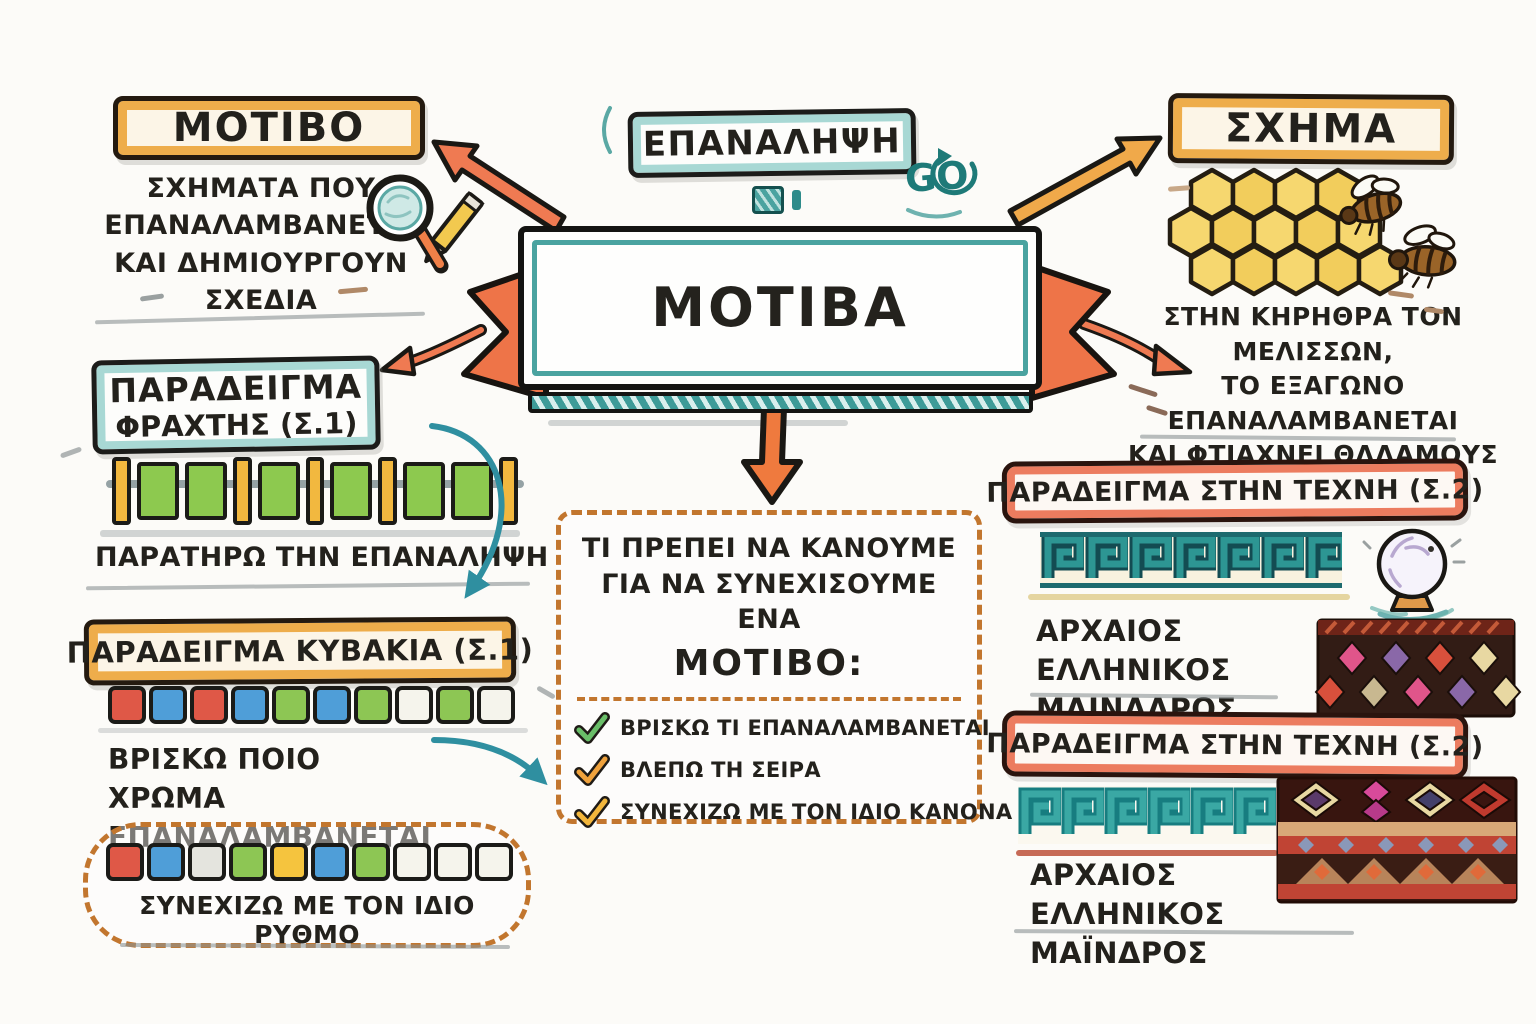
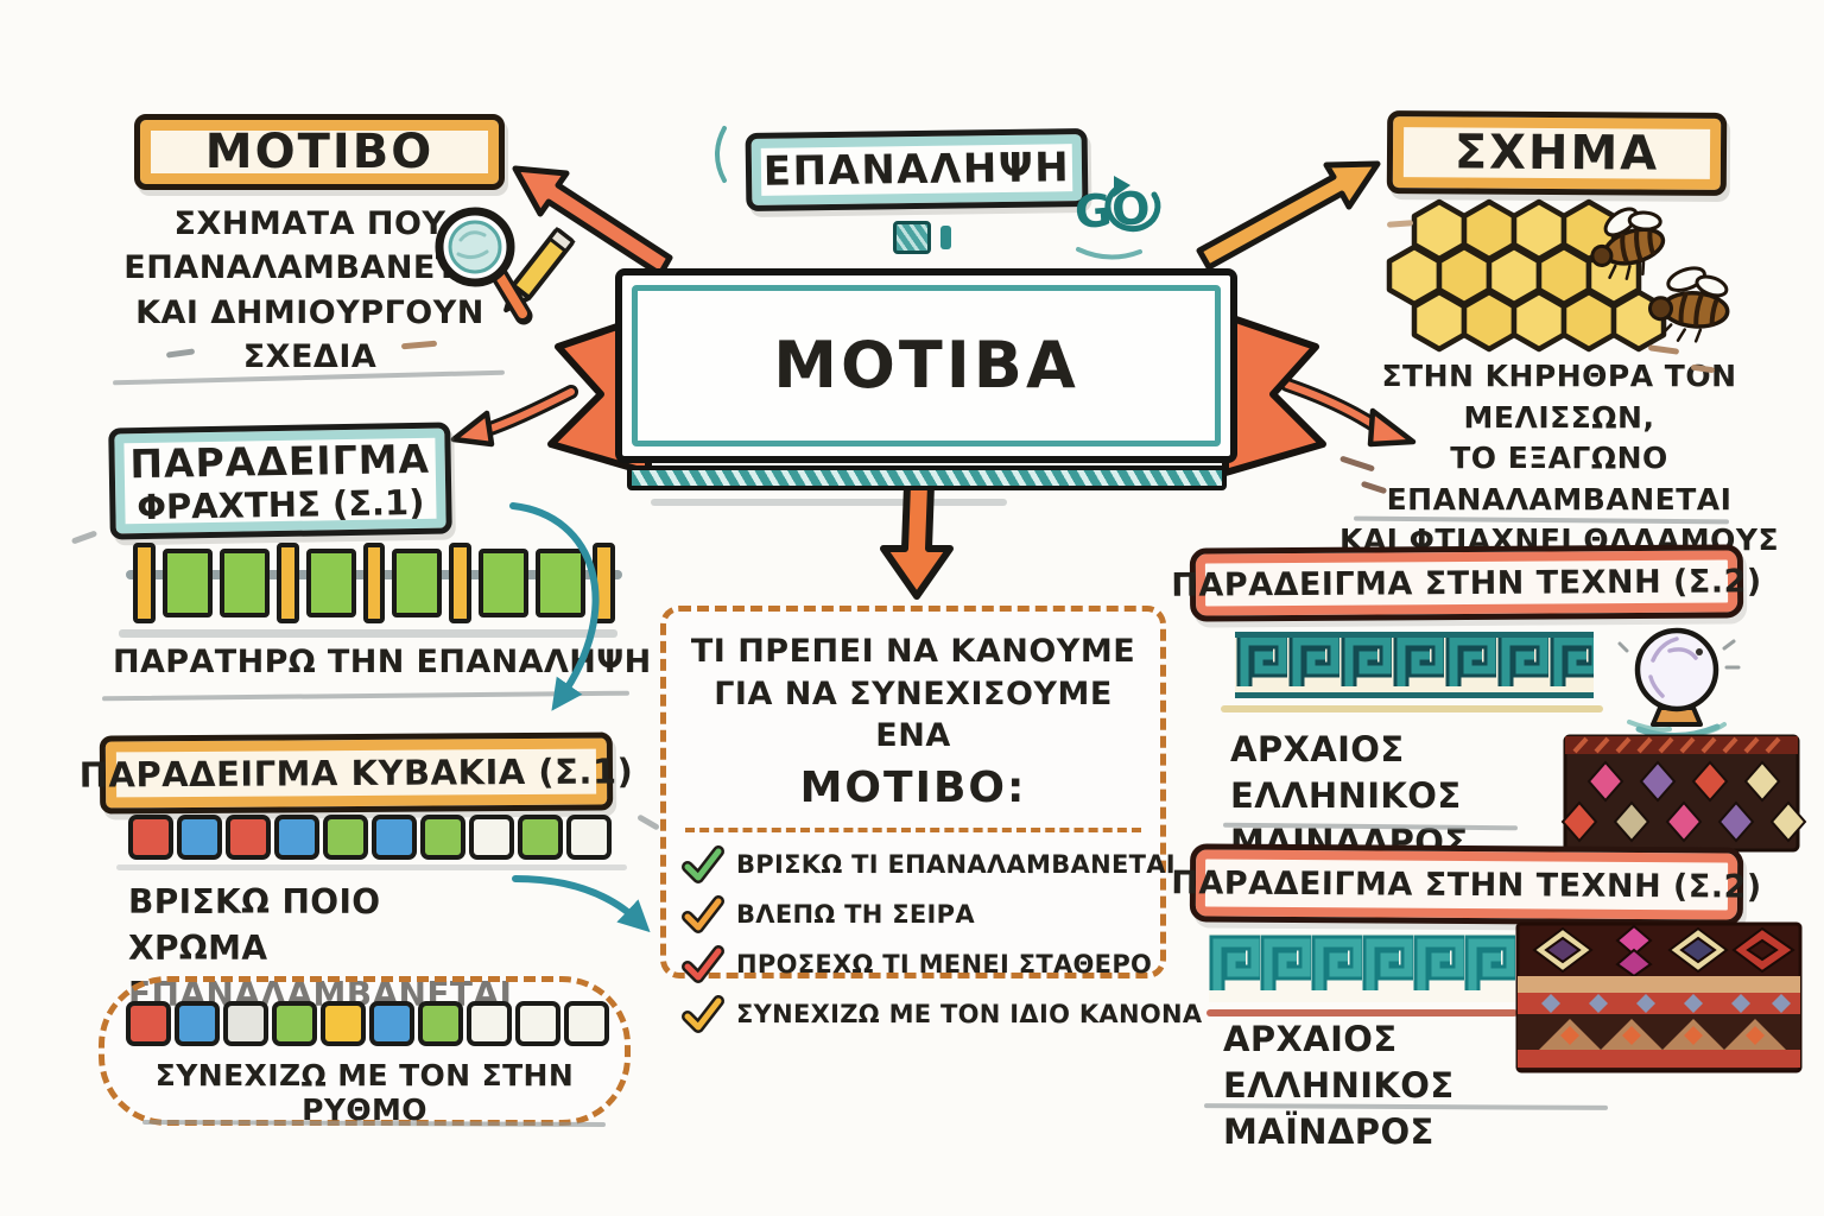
  ΜΟΤΙΒΟ
  ΣΧΗΜΑΤΑ ΠΟΥ
  ΕΠΑΝΑΛΑΜΒΑΝΕ
  ΚΑΙ ΔΗΜΙΟΥΡΓΟΥΝ
  ΣΧΕΔΙΑ
  ΕΠΑΝΑΛΗΨΗ
  ΜΟΤΙΒΑ
  ΣΧΗΜΑ
  ΣΤΗΝ ΚΗΡΗΘΡΑ ΤΟΝ ΜΕΛΙΣΣΩΝ,
  ΤΟ ΕΞΑΓΩΝΟ
  ΕΠΑΝΑΛΑΜΒΑΝΕΤΑΙ
  ΚΑΙ ΦΤΙΑΧΝΕΙ ΘΛΛΑΜΟΥΣ
  ΠΑΡΑΔΕΙΓΜΑ
  ΦΡΑΧΤΗΣ (Σ.1)
  ΠΑΡΑΤΗΡΩ ΤΗΝ ΕΠΑΝΑΛΨΗ
  ΠΑΡΑΔΕΙΓΜΑ ΚΥΒΑΚΙΑ (Σ.1)
  ΒΡΙΣΚΩ ΠΟΙΟ ΧΡΩΜΑ
  ΕΠΑΝΑΛΑΜΒΑΝΕΤΑΙ
- ΣΥΝΕΧΙΖΩ ΜΕ ΤΟΝ ΙΔΙΟ ΡΥΘΜΟ
+ ΣΥΝΕΧΙΖΩ ΜΕ ΤΟΝ ΣΤΗΝ ΡΥΘΜΟ
  ΤΙ ΠΡΕΠΕΙ ΝΑ ΚΑΝΟΥΜΕ
  ΓΙΑ ΝΑ ΣΥΝΕΧΙΣΟΥΜΕ ΕΝΑ
  ΜΟΤΙΒΟ:
  ΒΡΙΣΚΩ ΤΙ ΕΠΑΝΑΛΑΜΒΑΝΕΤΑΙ
  ΒΛΕΠΩ ΤΗ ΣΕΙΡΑ
+ ΠΡΟΣΕΧΩ ΤΙ ΜΕΝΕΙ ΣΤΑΘΕΡΟ
  ΣΥΝΕΧΙΖΩ ΜΕ ΤΟΝ ΙΔΙΟ ΚΑΝΟΝΑ
  ΠΑΡΑΔΕΙΓΜΑ ΣΤΗΝ ΤΕΧΝΗ (Σ.2)
  ΑΡΧΑΙΟΣ ΕΛΛΗΝΙΚΟΣ
  ΜΑΙΝΑΔΡΟΣ
  ΠΑΡΑΔΕΙΓΜΑ ΣΤΗΝ ΤΕΧΝΗ (Σ.2)
  ΑΡΧΑΙΟΣ ΕΛΛΗΝΙΚΟΣ
  ΜΑΪΝΔΡΟΣ
